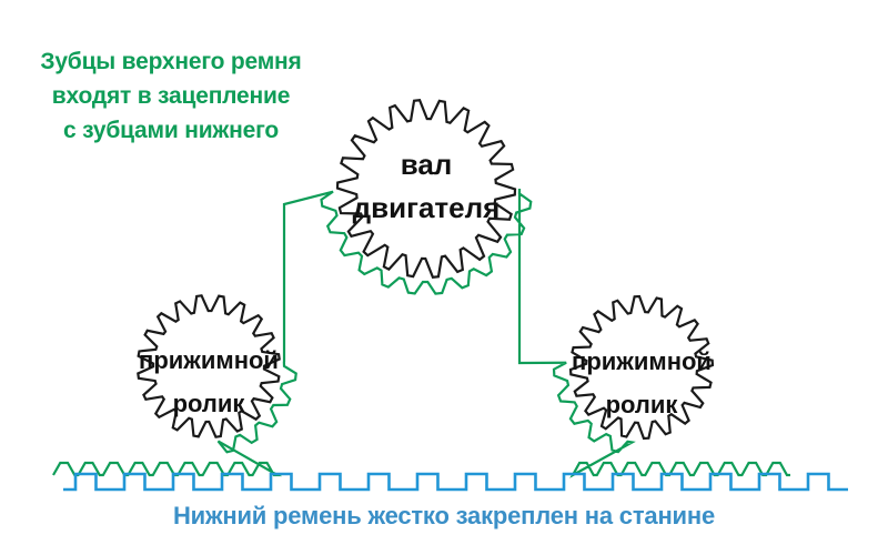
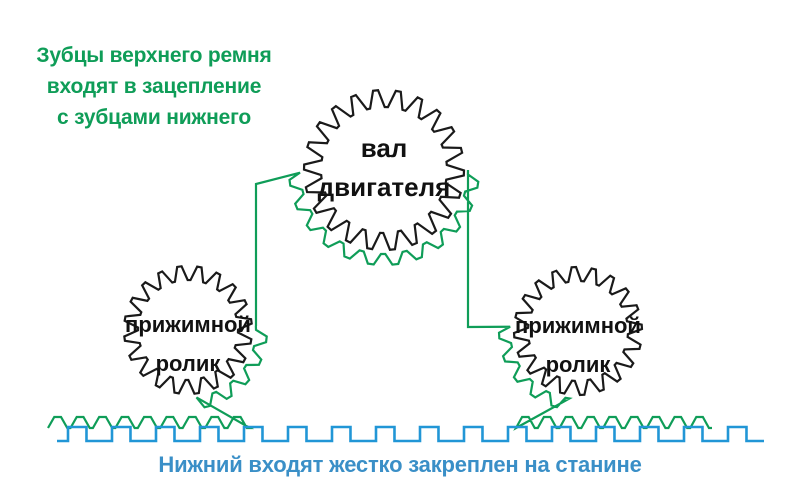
  вал
  двигателя
  прижимной
  ролик
  прижимной
  ролик
  Зубцы верхнего ремня
  входят в зацепление
  с зубцами нижнего
- Нижний ремень жестко закреплен на станине
+ Нижний входят жестко закреплен на станине
